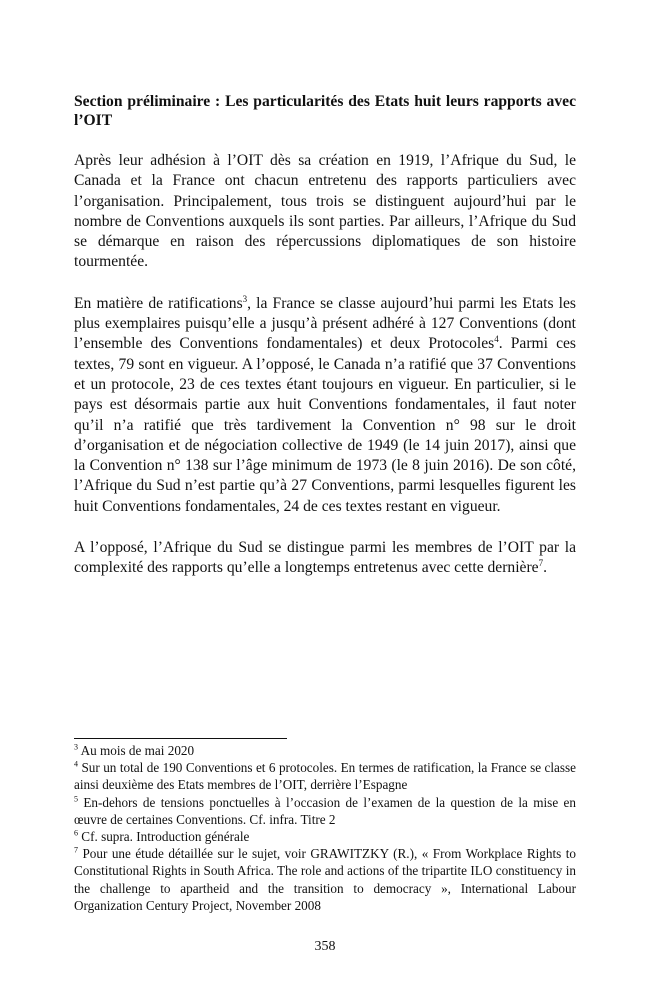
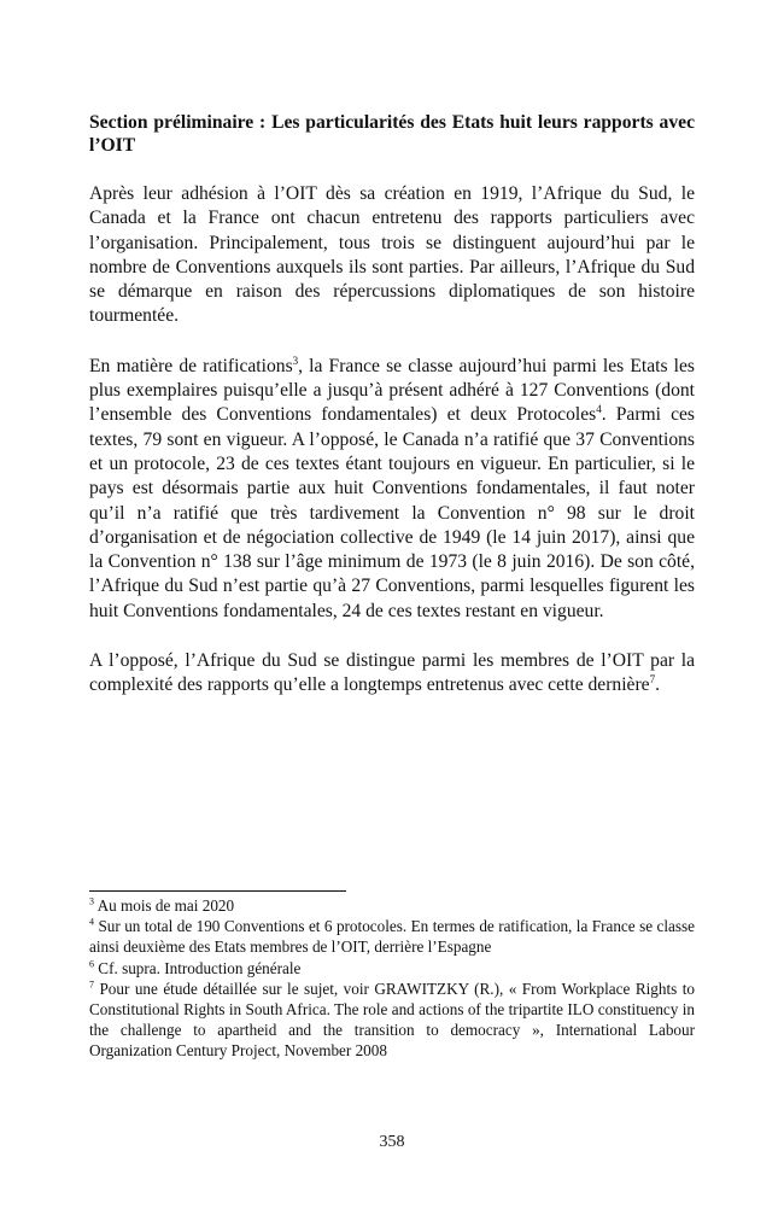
  Section préliminaire : Les particularités des Etats huit leurs rapports avec l’OIT
  Après leur adhésion à l’OIT dès sa création en 1919, l’Afrique du Sud, le Canada et la France ont chacun entretenu des rapports particuliers avec l’organisation. Principalement, tous trois se distinguent aujourd’hui par le nombre de Conventions auxquels ils sont parties. Par ailleurs, l’Afrique du Sud se démarque en raison des répercussions diplomatiques de son histoire tourmentée.
  En matière de ratifications3, la France se classe aujourd’hui parmi les Etats les plus exemplaires puisqu’elle a jusqu’à présent adhéré à 127 Conventions (dont l’ensemble des Conventions fondamentales) et deux Protocoles4. Parmi ces textes, 79 sont en vigueur. A l’opposé, le Canada n’a ratifié que 37 Conventions et un protocole, 23 de ces textes étant toujours en vigueur. En particulier, si le pays est désormais partie aux huit Conventions fondamentales, il faut noter qu’il n’a ratifié que très tardivement la Convention n° 98 sur le droit d’organisation et de négociation collective de 1949 (le 14 juin 2017), ainsi que la Convention n° 138 sur l’âge minimum de 1973 (le 8 juin 2016). De son côté, l’Afrique du Sud n’est partie qu’à 27 Conventions, parmi lesquelles figurent les huit Conventions fondamentales, 24 de ces textes restant en vigueur.
  A l’opposé, l’Afrique du Sud se distingue parmi les membres de l’OIT par la complexité des rapports qu’elle a longtemps entretenus avec cette dernière7.
  3 Au mois de mai 2020
  4 Sur un total de 190 Conventions et 6 protocoles. En termes de ratification, la France se classe ainsi deuxième des Etats membres de l’OIT, derrière l’Espagne
- 5 En-dehors de tensions ponctuelles à l’occasion de l’examen de la question de la mise en œuvre de certaines Conventions. Cf. infra. Titre 2
  6 Cf. supra. Introduction générale
  7 Pour une étude détaillée sur le sujet, voir GRAWITZKY (R.), « From Workplace Rights to Constitutional Rights in South Africa. The role and actions of the tripartite ILO constituency in the challenge to apartheid and the transition to democracy », International Labour Organization Century Project, November 2008
  358
